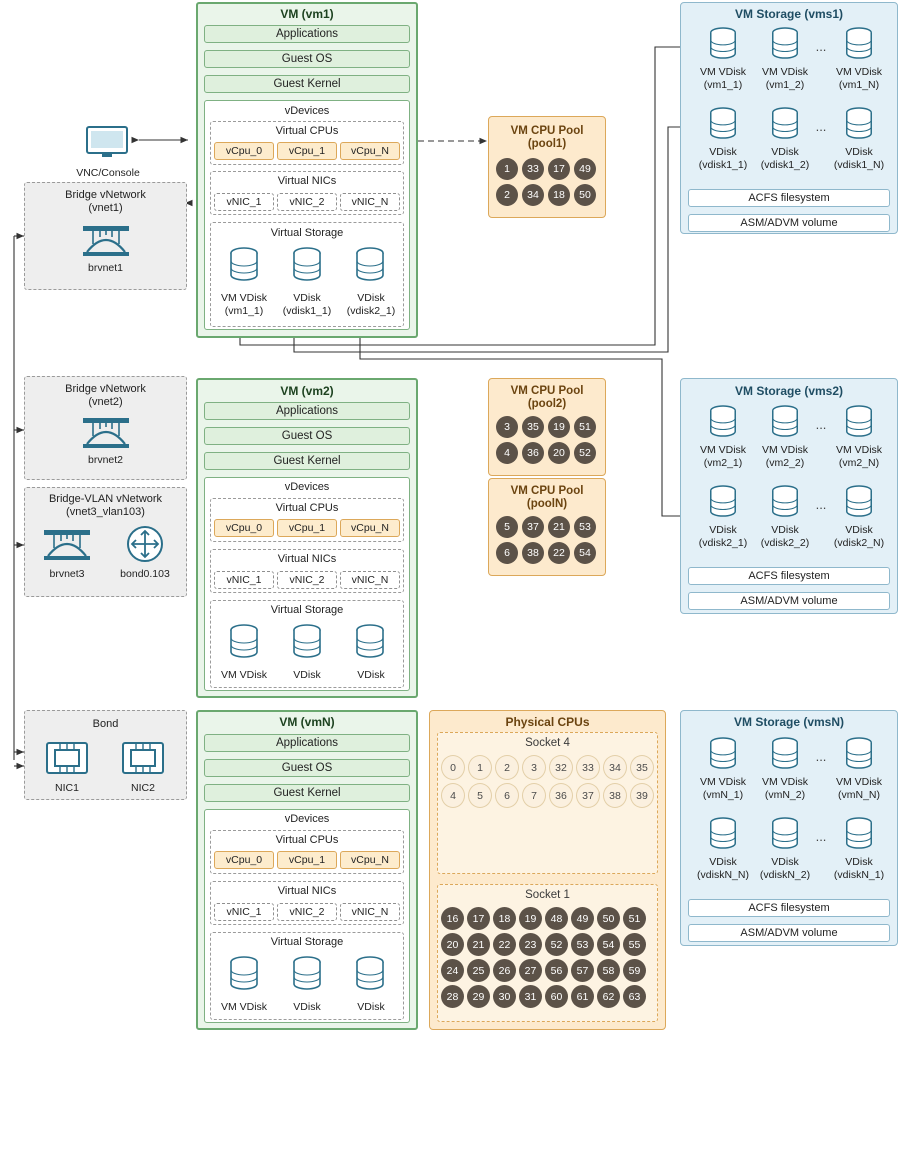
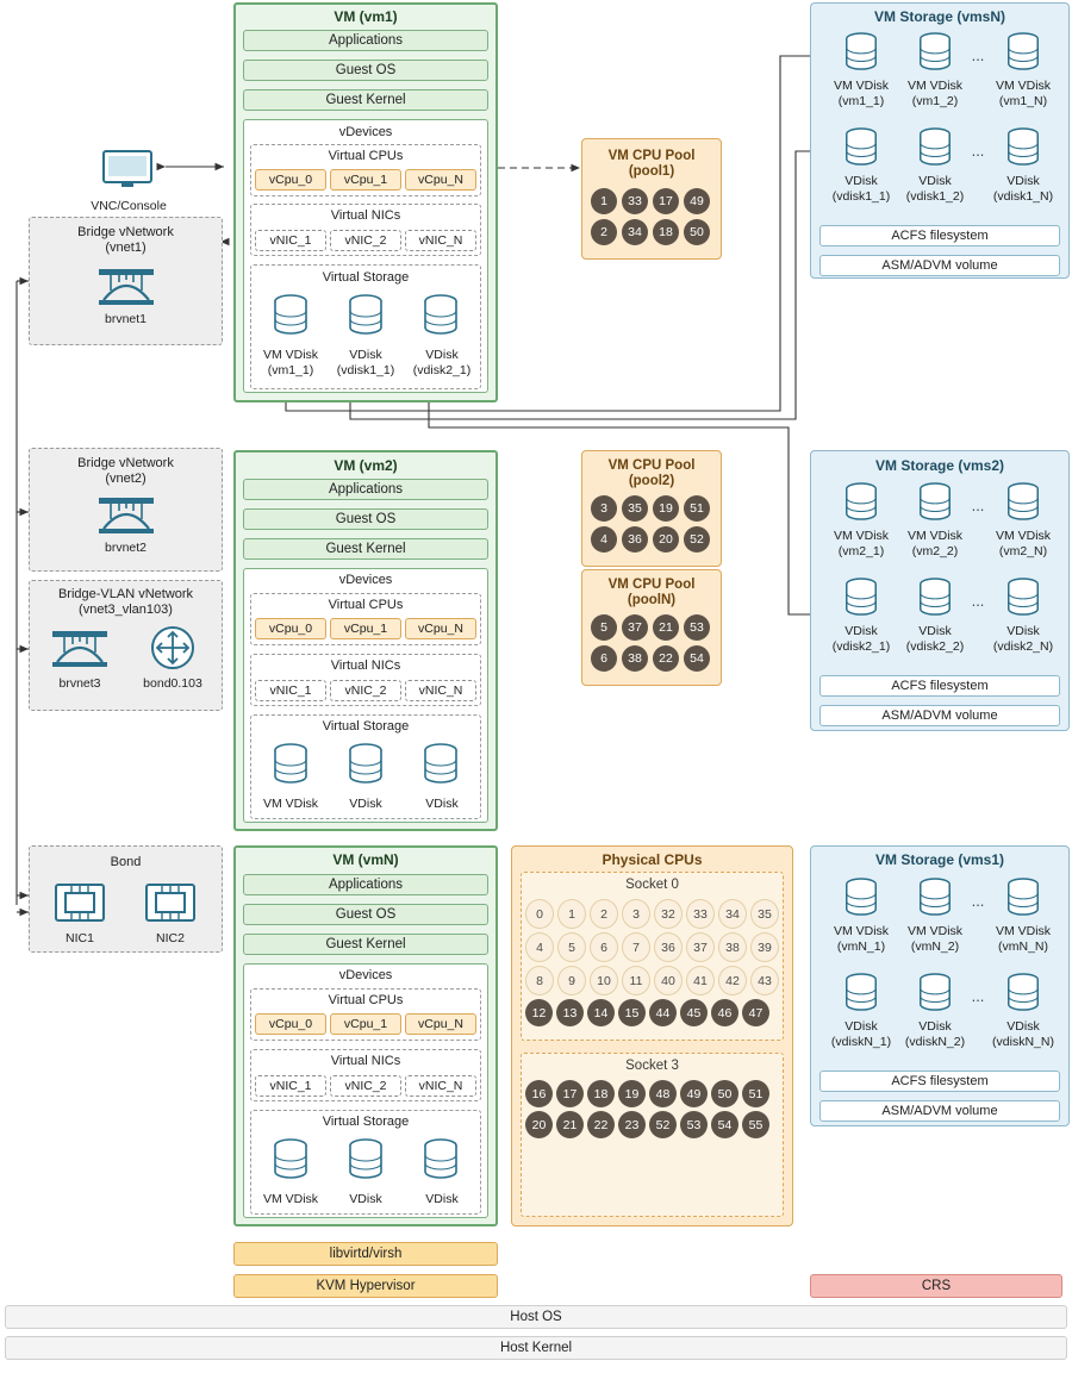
  VNC/Console
  Bridge vNetwork
  (vnet1)
  brvnet1
  Bridge vNetwork
  (vnet2)
  brvnet2
  Bridge-VLAN vNetwork
  (vnet3_vlan103)
  brvnet3
  bond0.103
  Bond
  NIC1
  NIC2
  VM (vm1)
  Applications
  Guest OS
  Guest Kernel
  vDevices
  Virtual CPUs
  vCpu_0
  vCpu_1
  vCpu_N
  Virtual NICs
  vNIC_1
  vNIC_2
  vNIC_N
  Virtual Storage
  VM VDisk
  (vm1_1)
  VDisk
  (vdisk1_1)
  VDisk
  (vdisk2_1)
  VM (vm2)
  Applications
  Guest OS
  Guest Kernel
  vDevices
  Virtual CPUs
  vCpu_0
  vCpu_1
  vCpu_N
  Virtual NICs
  vNIC_1
  vNIC_2
  vNIC_N
  Virtual Storage
  VM VDisk
  VDisk
  VDisk
  VM (vmN)
  Applications
  Guest OS
  Guest Kernel
  vDevices
  Virtual CPUs
  vCpu_0
  vCpu_1
  vCpu_N
  Virtual NICs
  vNIC_1
  vNIC_2
  vNIC_N
  Virtual Storage
  VM VDisk
  VDisk
  VDisk
  VM CPU Pool
  (pool1)
  1
  33
  17
  49
  2
  34
  18
  50
  VM CPU Pool
  (pool2)
  3
  35
  19
  51
  4
  36
  20
  52
  VM CPU Pool
  (poolN)
  5
  37
  21
  53
  6
  38
  22
  54
  Physical CPUs
- Socket 4
+ Socket 0
  0
  1
  2
  3
  32
  33
  34
  35
  4
  5
  6
  7
  36
  37
  38
  39
+ 8
+ 9
+ 10
+ 11
+ 40
+ 41
+ 42
+ 43
+ 12
+ 13
+ 14
+ 15
+ 44
+ 45
+ 46
+ 47
- Socket 1
+ Socket 3
  16
  17
  18
  19
  48
  49
  50
  51
  20
  21
  22
  23
  52
  53
  54
  55
- 24
- 25
- 26
- 27
- 56
- 57
- 58
- 59
- 28
- 29
- 30
- 31
- 60
- 61
- 62
- 63
- VM Storage (vms1)
+ VM Storage (vmsN)
  ...
  VM VDisk
  (vm1_1)
  VM VDisk
  (vm1_2)
  VM VDisk
  (vm1_N)
  ...
  VDisk
  (vdisk1_1)
  VDisk
  (vdisk1_2)
  VDisk
  (vdisk1_N)
  ACFS filesystem
  ASM/ADVM volume
  VM Storage (vms2)
  ...
  VM VDisk
  (vm2_1)
  VM VDisk
  (vm2_2)
  VM VDisk
  (vm2_N)
  ...
  VDisk
  (vdisk2_1)
  VDisk
  (vdisk2_2)
  VDisk
  (vdisk2_N)
  ACFS filesystem
  ASM/ADVM volume
- VM Storage (vmsN)
+ VM Storage (vms1)
  ...
  VM VDisk
  (vmN_1)
  VM VDisk
  (vmN_2)
  VM VDisk
  (vmN_N)
  ...
  VDisk
- (vdiskN_N)
+ (vdiskN_1)
  VDisk
  (vdiskN_2)
  VDisk
- (vdiskN_1)
+ (vdiskN_N)
  ACFS filesystem
  ASM/ADVM volume
+ libvirtd/virsh
+ KVM Hypervisor
+ CRS
+ Host OS
+ Host Kernel
